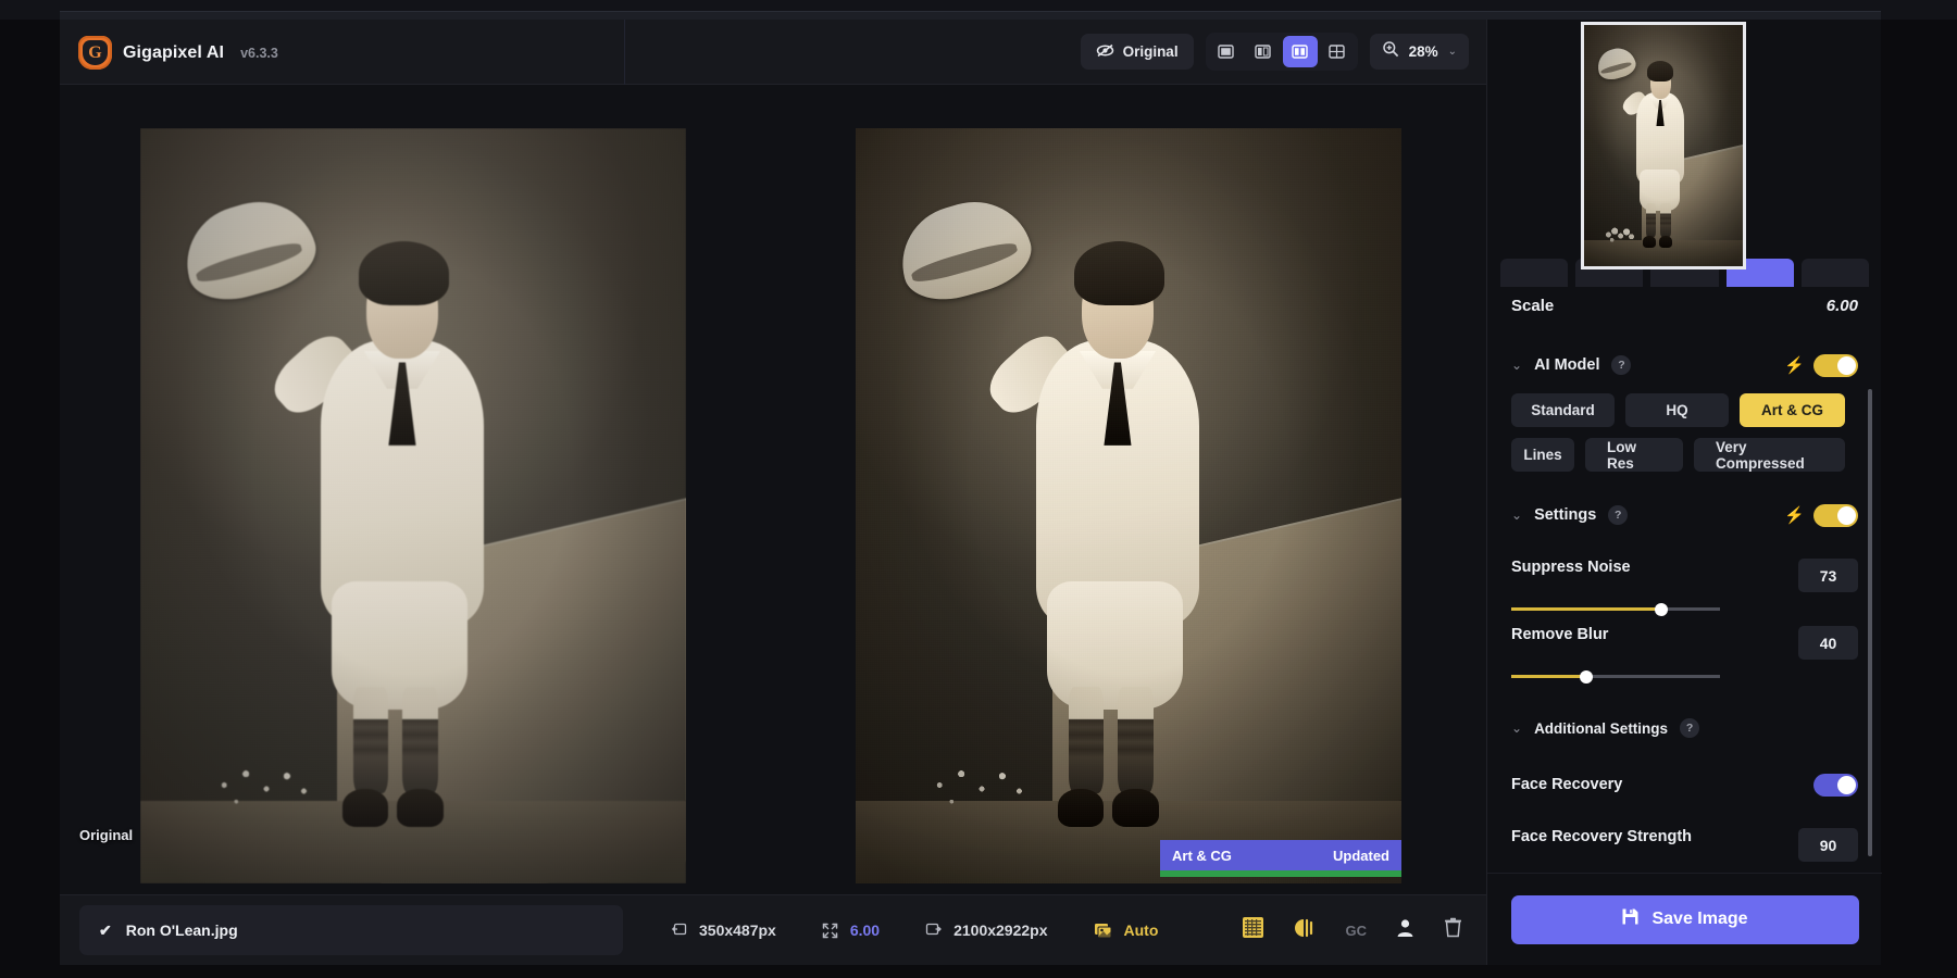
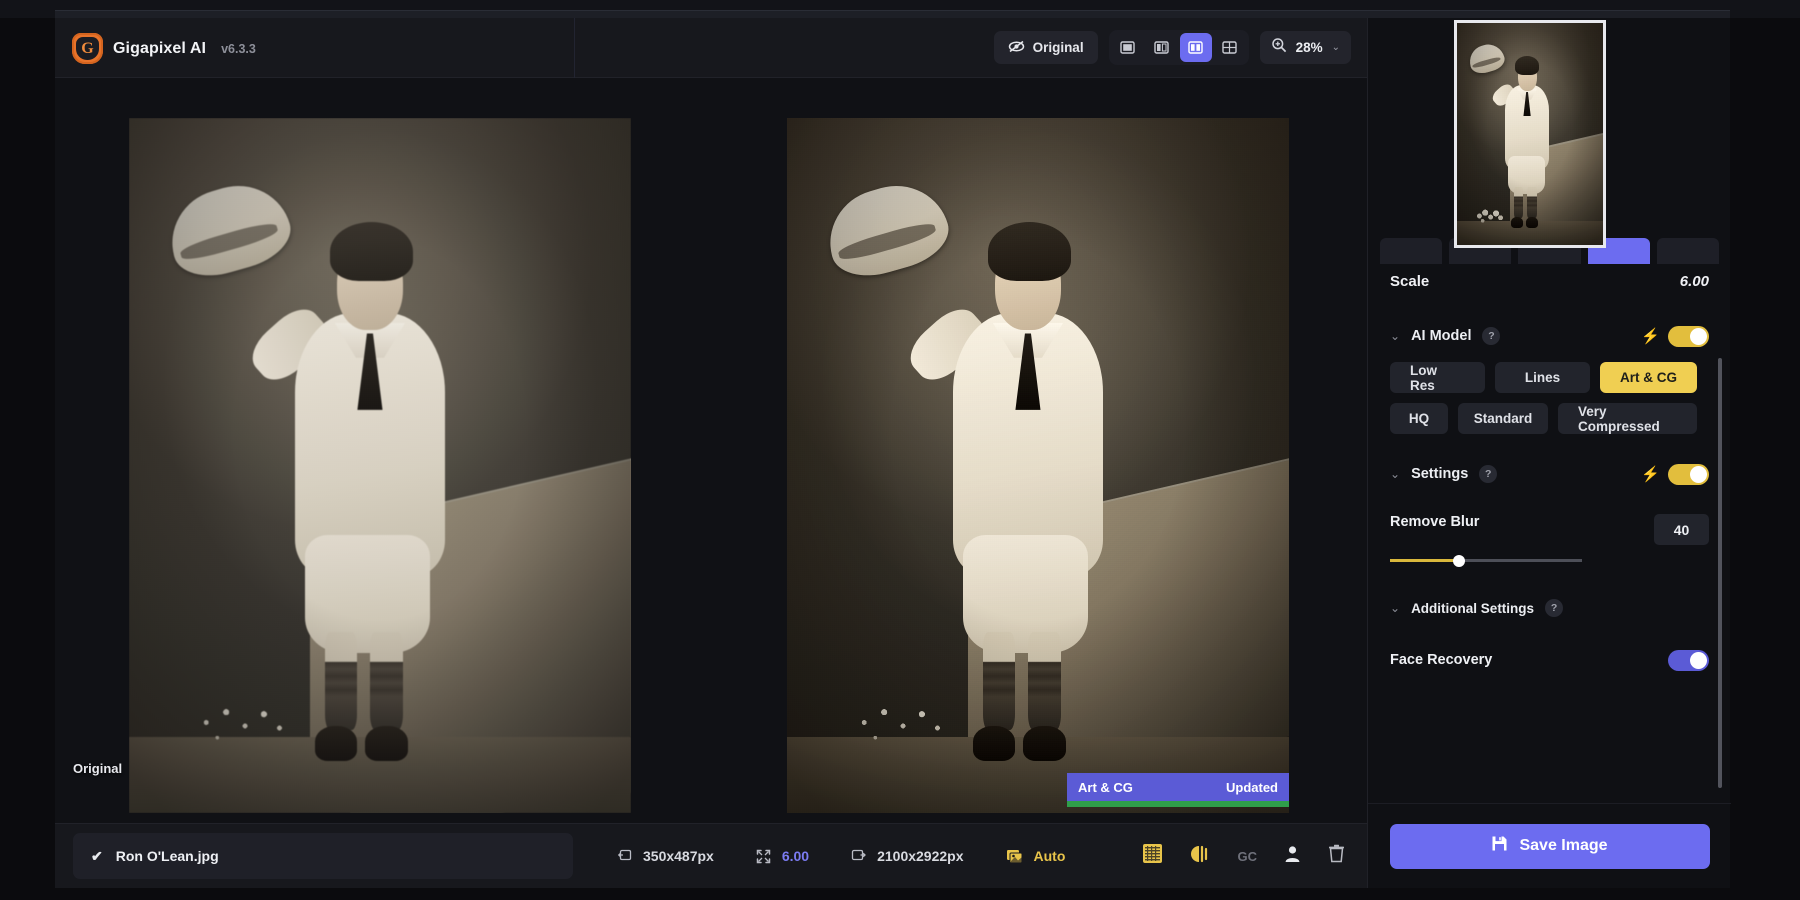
  G
  Gigapixel AI
  v6.3.3
  Original
  28%
  ⌄
  Original
  Art & CG
  Updated
  ✔
  Ron O'Lean.jpg
  350x487px
  6.00
  2100x2922px
  Auto
  GC
  Scale
  6.00
  ⌄
  AI Model
  ?
  ⚡
- Standard
+ Low Res
- HQ
+ Lines
  Art & CG
- Lines
+ HQ
- Low Res
+ Standard
  Very Compressed
  ⌄
  Settings
  ?
  ⚡
- Suppress Noise
- 73
  Remove Blur
  40
  ⌄
  Additional Settings
  ?
  Face Recovery
- Face Recovery Strength
- 90
  Save Image
